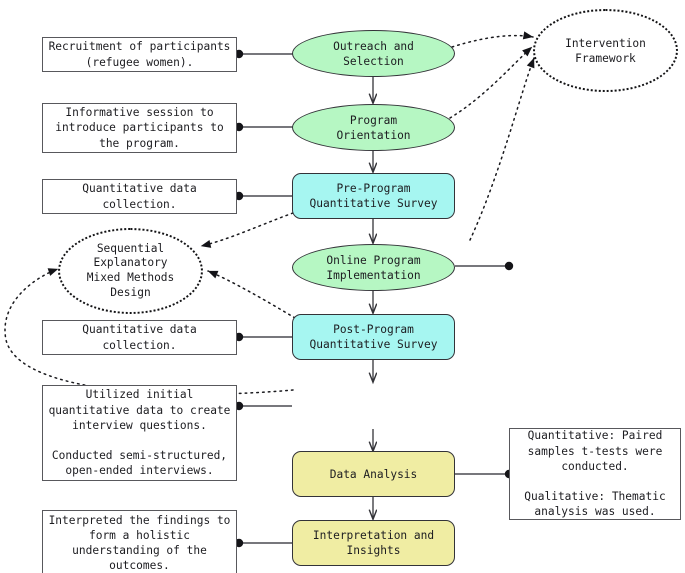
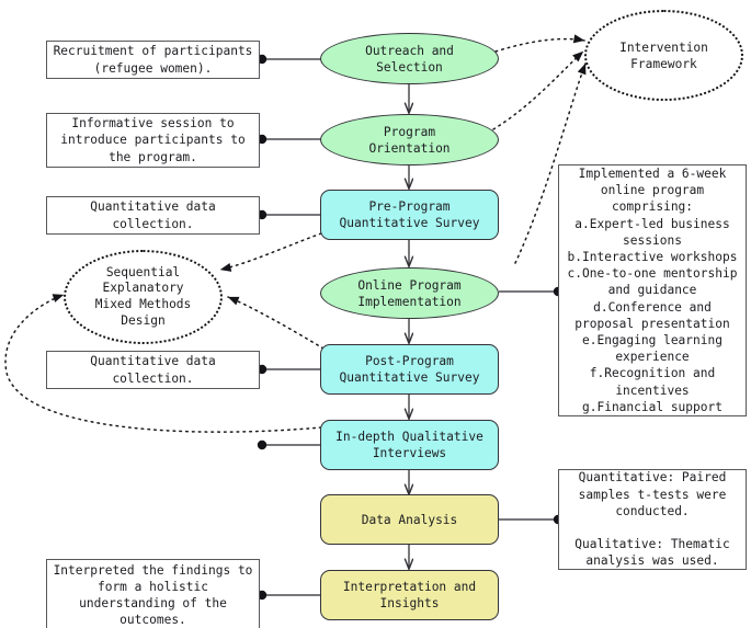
  Recruitment of participants
  (refugee women).
  Informative session to
  introduce participants to
  the program.
  Quantitative data
  collection.
  Quantitative data
  collection.
- Utilized initial
- quantitative data to create
- interview questions.
- Conducted semi-structured,
- open-ended interviews.
  Interpreted the findings to
  form a holistic
  understanding of the
  outcomes.
+ Implemented a 6-week
+ online program
+ comprising:
+ a.Expert-led business
+ sessions
+ b.Interactive workshops
+ c.One-to-one mentorship
+ and guidance
+ d.Conference and
+ proposal presentation
+ e.Engaging learning
+ experience
+ f.Recognition and
+ incentives
+ g.Financial support
  Quantitative: Paired
  samples t-tests were
  conducted.
  Qualitative: Thematic
  analysis was used.
  Outreach and
  Selection
  Program
  Orientation
  Pre-Program
  Quantitative Survey
  Online Program
  Implementation
  Post-Program
  Quantitative Survey
+ In-depth Qualitative
+ Interviews
  Data Analysis
  Interpretation and
  Insights
  Intervention
  Framework
  Sequential
  Explanatory
  Mixed Methods
  Design
